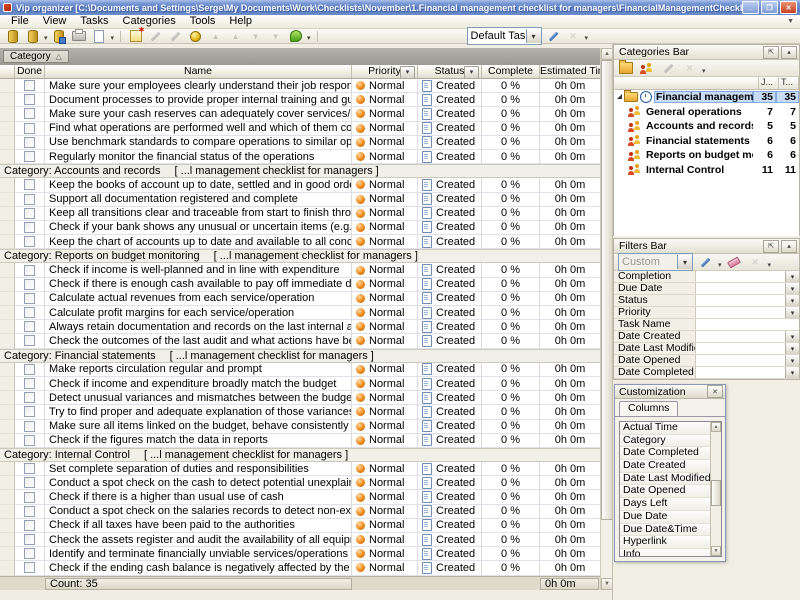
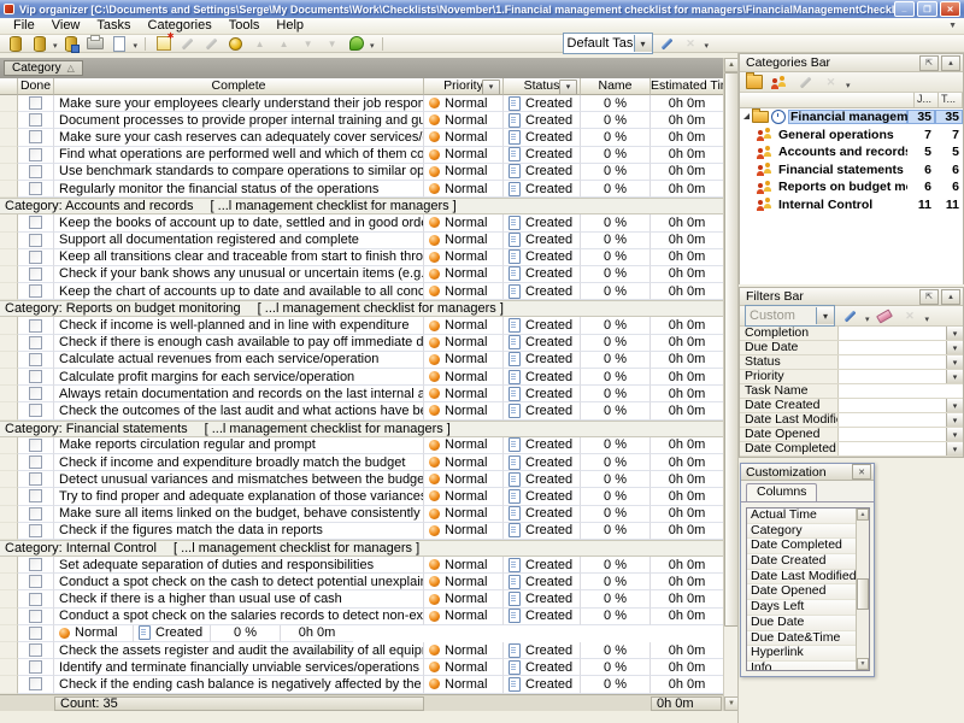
  Vip organizer [C:\Documents and Settings\Serge\My Documents\Work\Checklists\November\1.Financial management checklist for managers\FinancialManagementCheck
  File
  View
  Tasks
  Categories
  Tools
  Help
  Default Tas
  Category
  △
  Done
- Name
+ Complete
  Priority
  Status
- Complete
+ Name
  Estimated Ti
  Make sure your employees clearly understand their job respon
  Normal
  Created
  0 %
  0h 0m
  Normal
  Created
  0 %
  0h 0m
  Normal
  Created
  0 %
  0h 0m
  Find what operations are performed well and which of them co
  Normal
  Created
  0 %
  0h 0m
  Normal
  Created
  0 %
  0h 0m
  Regularly monitor the financial status of the operations
  Normal
  Created
  0 %
  0h 0m
  Category: Accounts and records
  [ ...l management checklist for managers ]
  Keep the books of account up to date, settled and in good ord
  Normal
  Created
  0 %
  0h 0m
  Support all documentation registered and complete
  Normal
  Created
  0 %
  0h 0m
  Keep all transitions clear and traceable from start to finish thro
  Normal
  Created
  0 %
  0h 0m
  Normal
  Created
  0 %
  0h 0m
  Keep the chart of accounts up to date and available to all conc
  Normal
  Created
  0 %
  0h 0m
  Category: Reports on budget monitoring
  [ ...l management checklist for managers ]
  Check if income is well-planned and in line with expenditure
  Normal
  Created
  0 %
  0h 0m
  Check if there is enough cash available to pay off immediate d
  Normal
  Created
  0 %
  0h 0m
  Calculate actual revenues from each service/operation
  Normal
  Created
  0 %
  0h 0m
  Calculate profit margins for each service/operation
  Normal
  Created
  0 %
  0h 0m
  Always retain documentation and records on the last internal a
  Normal
  Created
  0 %
  0h 0m
  Check the outcomes of the last audit and what actions have be
  Normal
  Created
  0 %
  0h 0m
  Category: Financial statements
  [ ...l management checklist for managers ]
  Make reports circulation regular and prompt
  Normal
  Created
  0 %
  0h 0m
  Check if income and expenditure broadly match the budget
  Normal
  Created
  0 %
  0h 0m
  Detect unusual variances and mismatches between the budge
  Normal
  Created
  0 %
  0h 0m
  Try to find proper and adequate explanation of those variances
  Normal
  Created
  0 %
  0h 0m
  Make sure all items linked on the budget, behave consistently
  Normal
  Created
  0 %
  0h 0m
  Check if the figures match the data in reports
  Normal
  Created
  0 %
  0h 0m
  Category: Internal Control
  [ ...l management checklist for managers ]
- Set complete separation of duties and responsibilities
+ Set adequate separation of duties and responsibilities
  Normal
  Created
  0 %
  0h 0m
  Conduct a spot check on the cash to detect potential unexplain
  Normal
  Created
  0 %
  0h 0m
  Check if there is a higher than usual use of cash
  Normal
  Created
  0 %
  0h 0m
  Normal
  Created
  0 %
  0h 0m
- Check if all taxes have been paid to the authorities
  Normal
  Created
  0 %
  0h 0m
  Check the assets register and audit the availability of all equip
  Normal
  Created
  0 %
  0h 0m
  Identify and terminate financially unviable services/operations
  Normal
  Created
  0 %
  0h 0m
  Check if the ending cash balance is negatively affected by the
  Normal
  Created
  0 %
  0h 0m
  Count: 35
  0h 0m
  Categories Bar
  J...
  T...
  35
  35
  General operations
  7
  7
  Accounts and record
  5
  5
  Financial statements
  6
  6
  6
  6
  Internal Control
  11
  11
  Filters Bar
  Custom
  Completion
  Due Date
  Status
  Priority
  Task Name
  Date Created
  Date Last Modifi
  Date Opened
  Date Completed
  Customization
  Columns
  Actual Time
  Category
  Date Completed
  Date Created
  Date Last Modified
  Date Opened
  Days Left
  Due Date
  Due Date&Time
  Hyperlink
  Info
